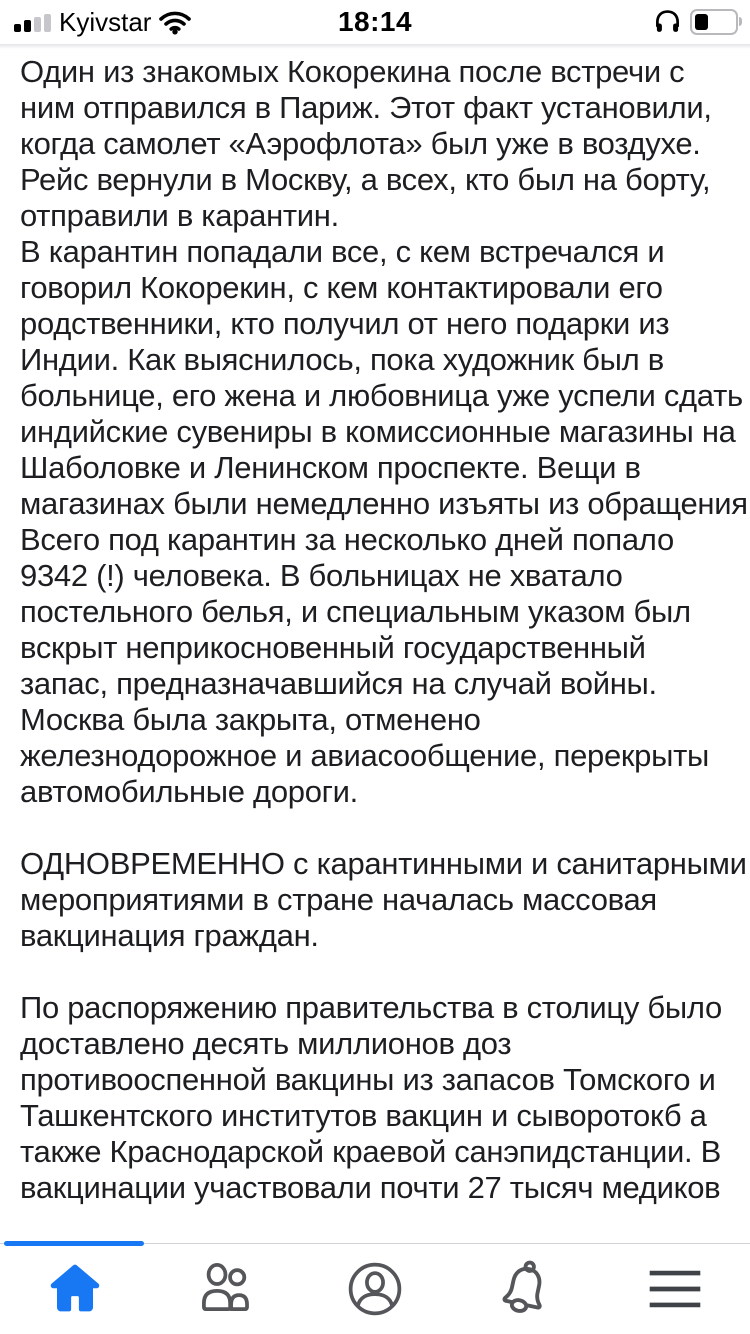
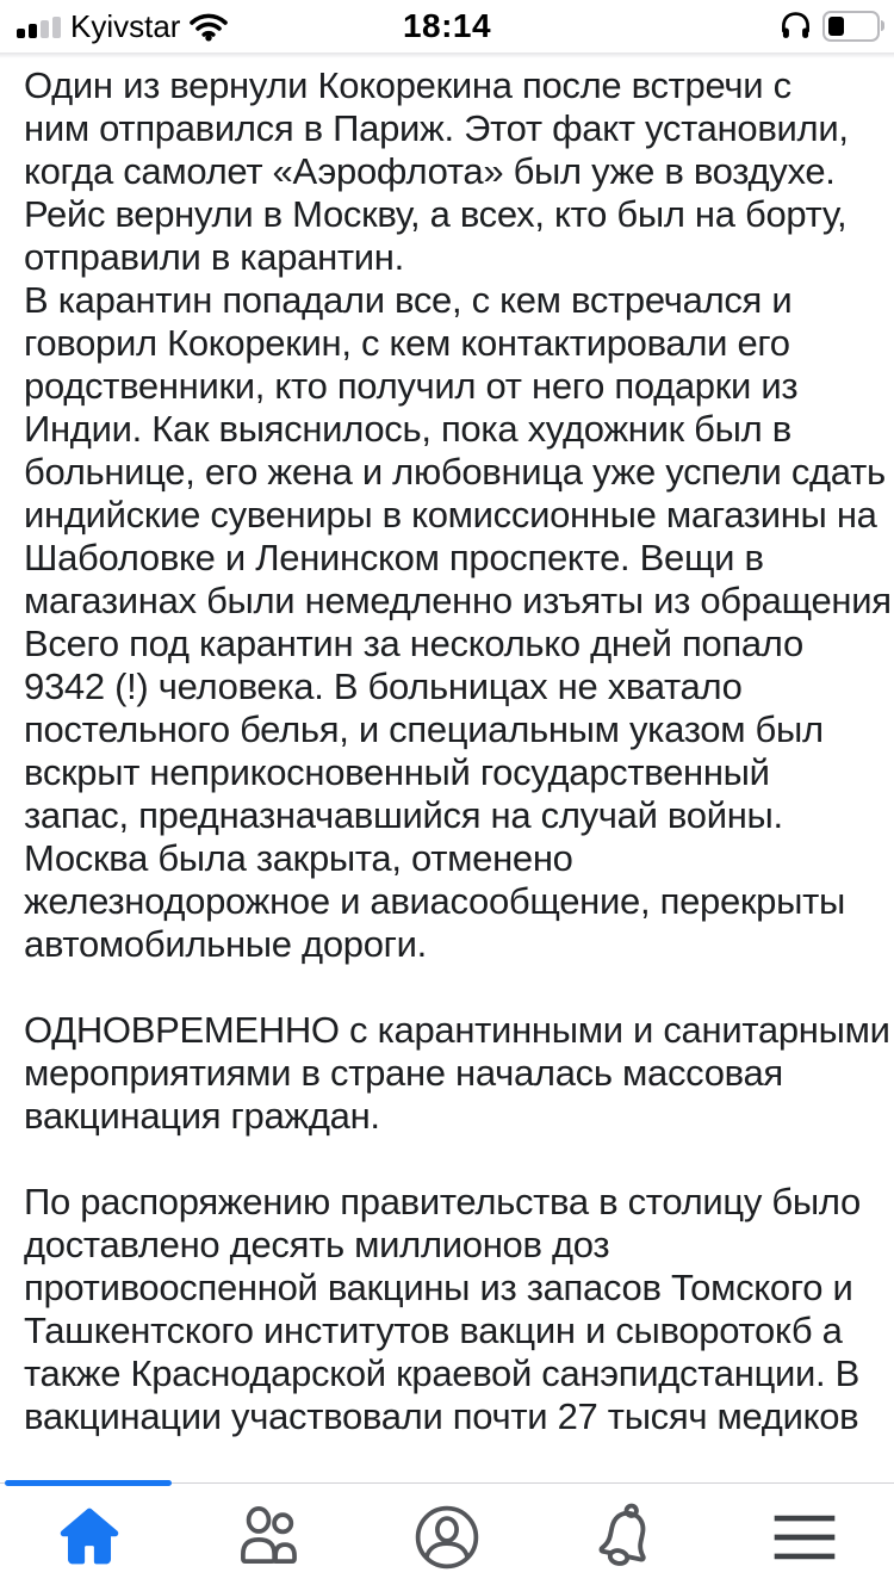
  Kyivstar
  18:14
- Один из знакомых Кокорекина после встречи с
+ Один из вернули Кокорекина после встречи с
  ним отправился в Париж. Этот факт установили,
  когда самолет «Аэрофлота» был уже в воздухе.
  Рейс вернули в Москву, а всех, кто был на борту,
  отправили в карантин.
  В карантин попадали все, с кем встречался и
  говорил Кокорекин, с кем контактировали его
  родственники, кто получил от него подарки из
  Индии. Как выяснилось, пока художник был в
  больнице, его жена и любовница уже успели сдать
  индийские сувениры в комиссионные магазины на
  Шаболовке и Ленинском проспекте. Вещи в
  магазинах были немедленно изъяты из обращения
  Всего под карантин за несколько дней попало
  9342 (!) человека. В больницах не хватало
  постельного белья, и специальным указом был
  вскрыт неприкосновенный государственный
  запас, предназначавшийся на случай войны.
  Москва была закрыта, отменено
  железнодорожное и авиасообщение, перекрыты
  автомобильные дороги.
  ОДНОВРЕМЕННО с карантинными и санитарными
  мероприятиями в стране началась массовая
  вакцинация граждан.
  По распоряжению правительства в столицу было
  доставлено десять миллионов доз
  противооспенной вакцины из запасов Томского и
  Ташкентского институтов вакцин и сыворотокб а
  также Краснодарской краевой санэпидстанции. В
  вакцинации участвовали почти 27 тысяч медиков
